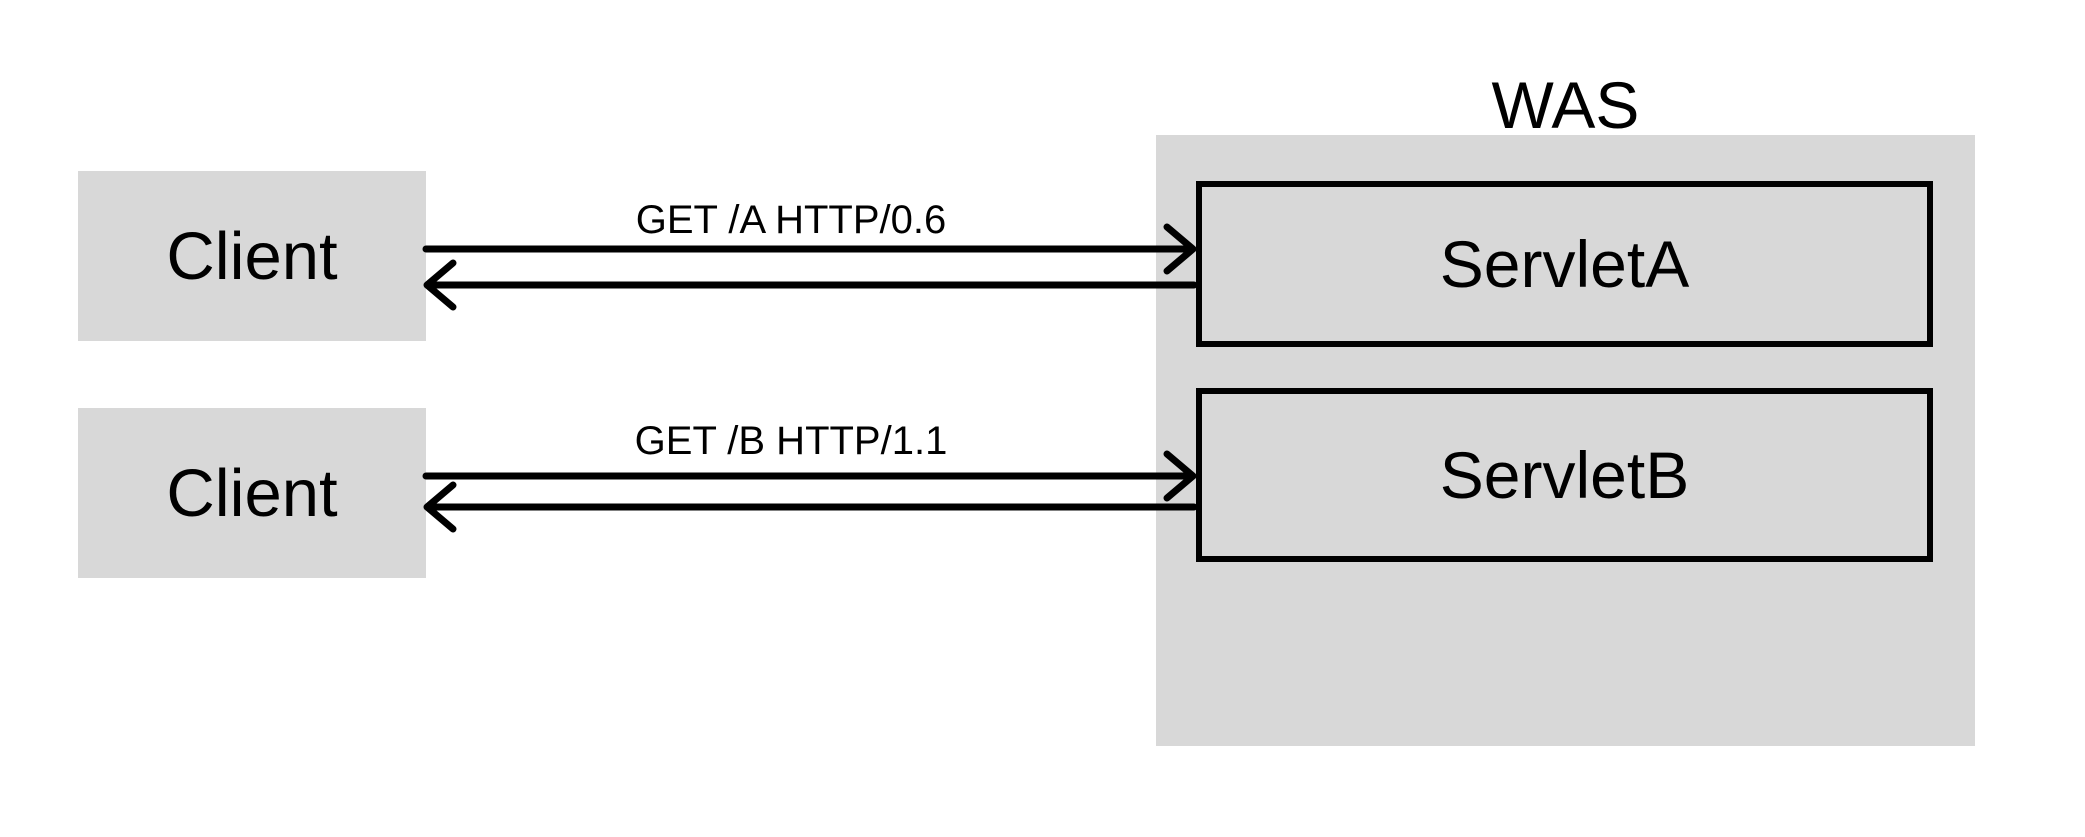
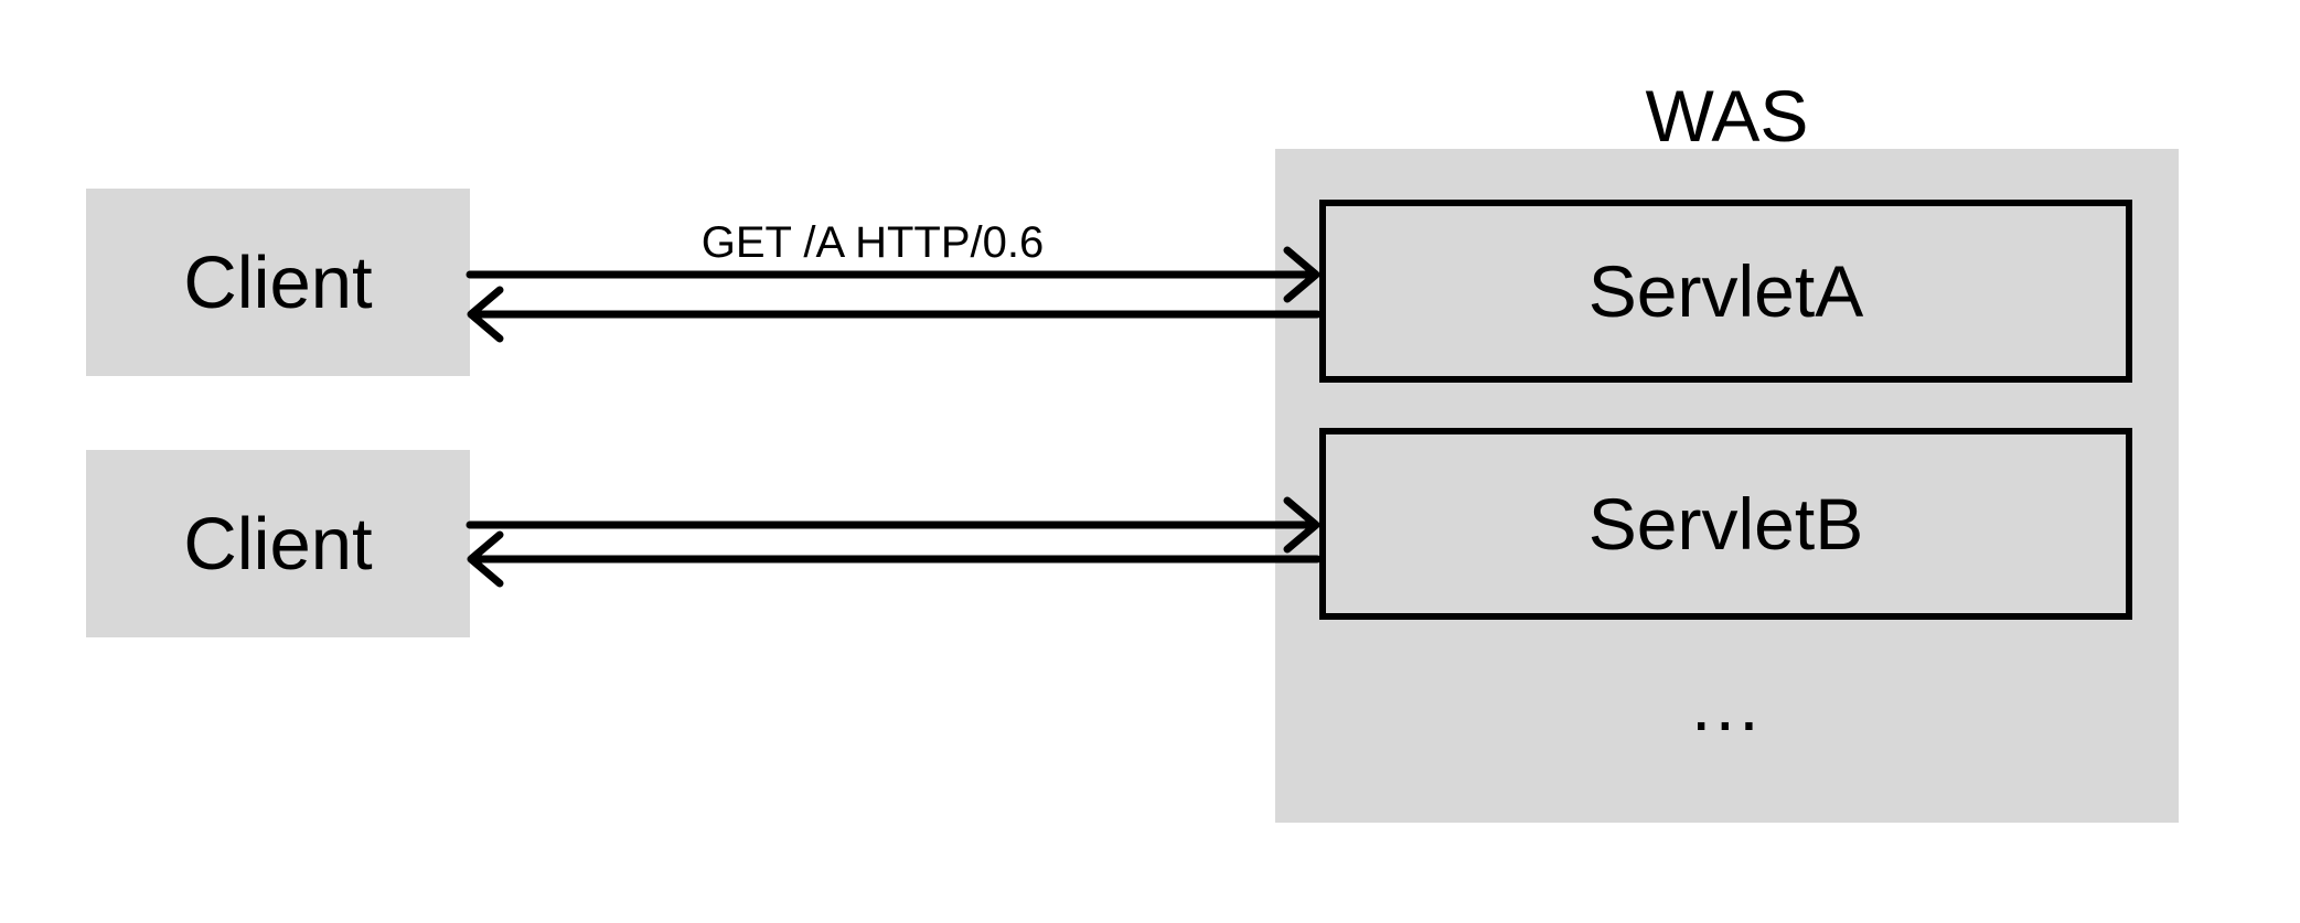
  WAS
  ServletA
  ServletB
+ ...
  Client
  Client
  GET /A HTTP/0.6
- GET /B HTTP/1.1
